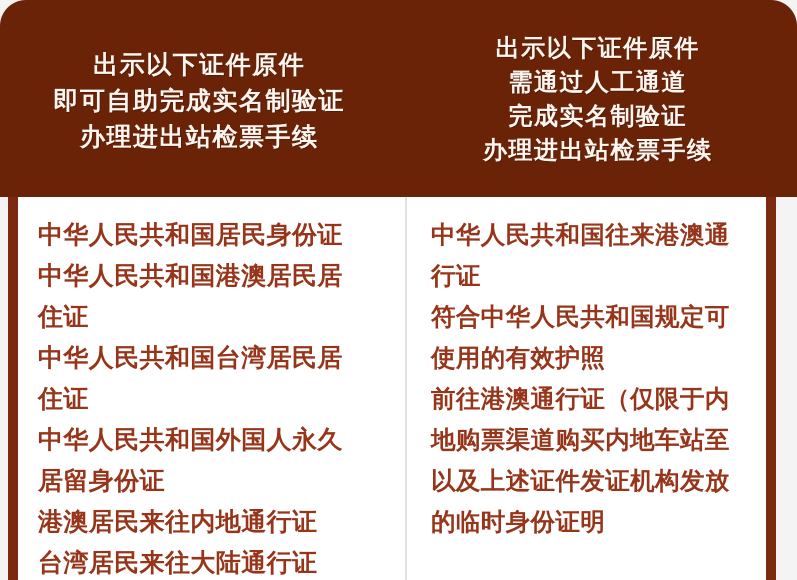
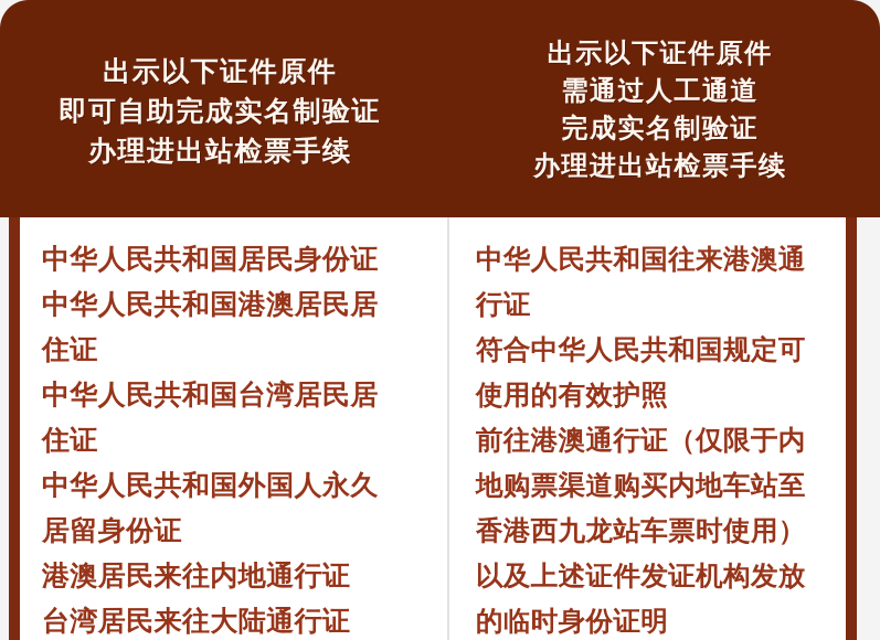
  出示以下证件原件
  即可自助完成实名制验证
  办理进出站检票手续
  出示以下证件原件
  需通过人工通道
  完成实名制验证
  办理进出站检票手续
  中华人民共和国居民身份证
  中华人民共和国港澳居民居
  住证
  中华人民共和国台湾居民居
  住证
  中华人民共和国外国人永久
  居留身份证
  港澳居民来往内地通行证
  台湾居民来往大陆通行证
  中华人民共和国往来港澳通
  行证
  符合中华人民共和国规定可
  使用的有效护照
  前往港澳通行证（仅限于内
  地购票渠道购买内地车站至
+ 香港西九龙站车票时使用）
  以及上述证件发证机构发放
  的临时身份证明
